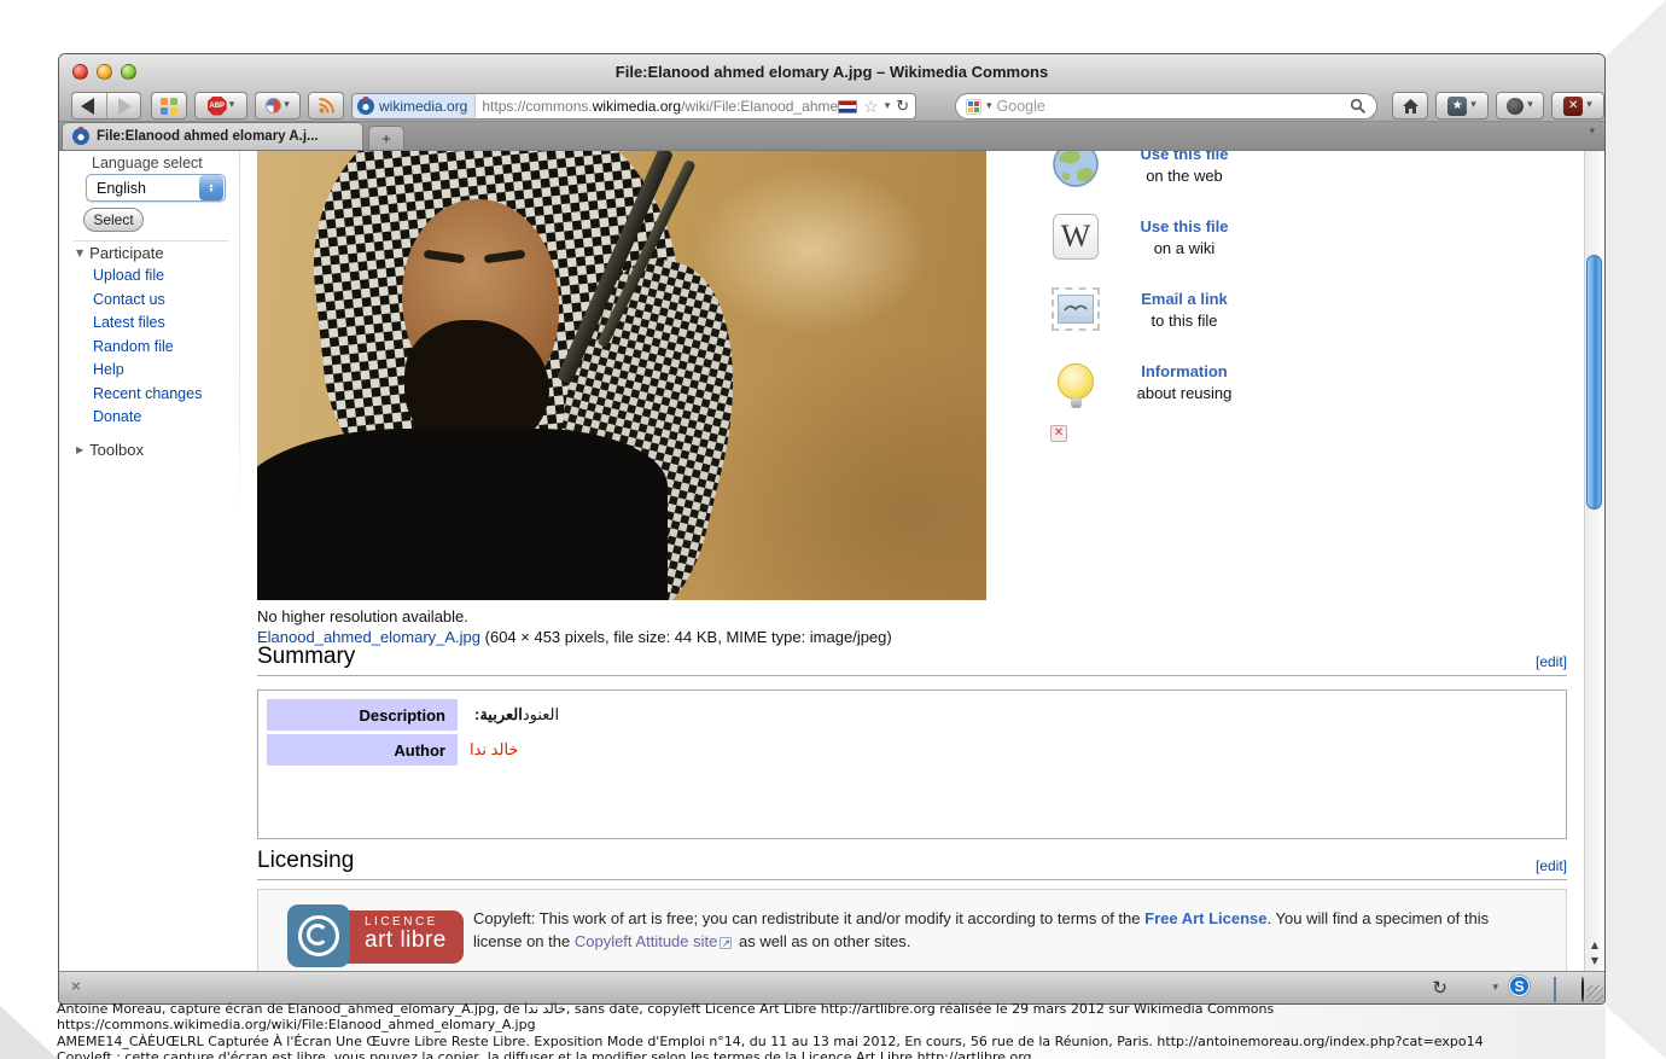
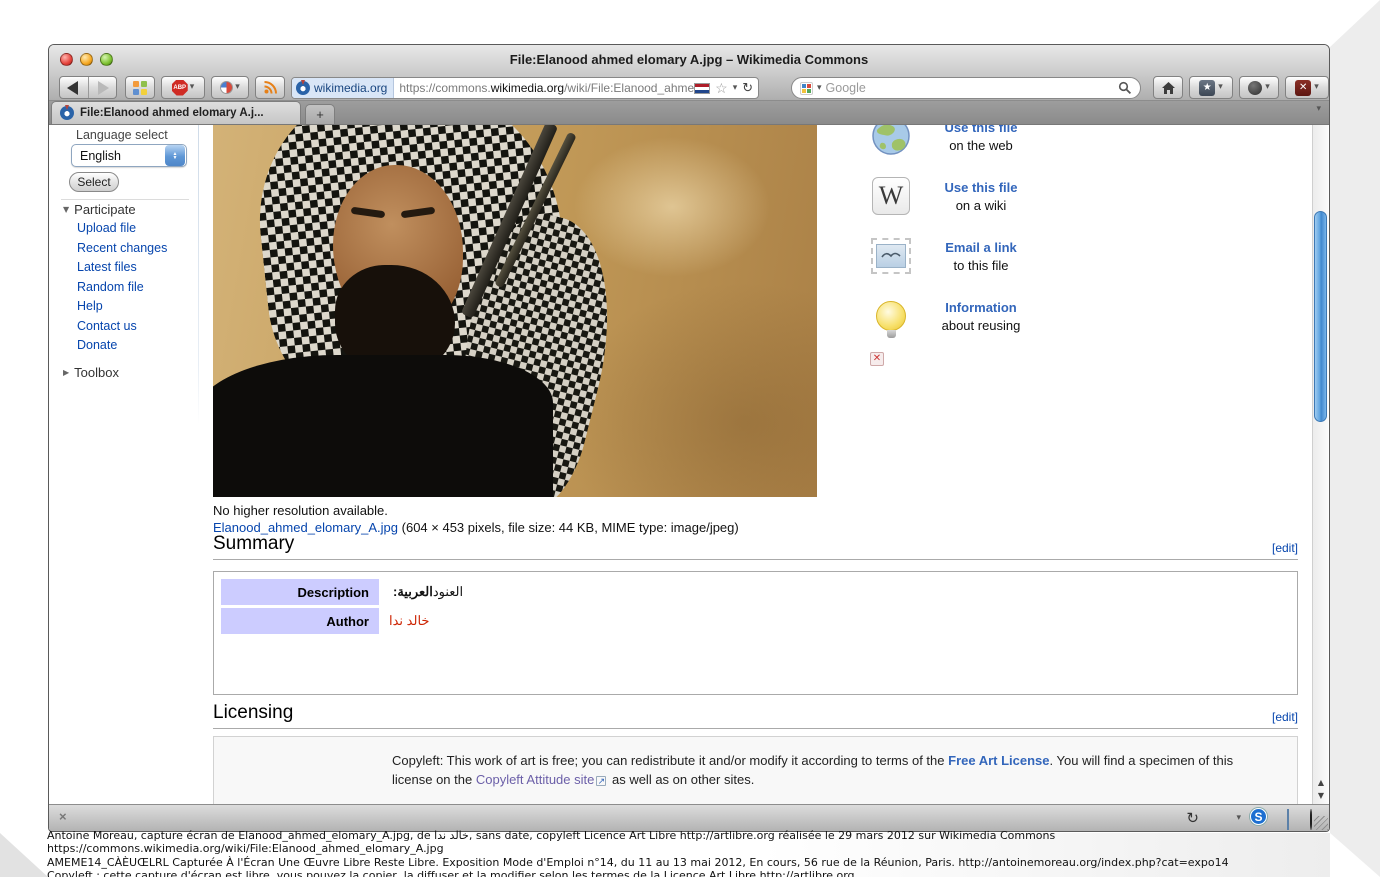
  File:Elanood ahmed elomary A.jpg – Wikimedia Commons
  ▾
  ▾
  wikimedia.org
  https://commons.wikimedia.org/wiki/File:Elanood_ahme
  ☆
  ▾
  ↻
  ▾
  Google
  ★
  ▾
  ▾
  ✕
  ▾
  File:Elanood ahmed elomary A.j...
  +
  ▾
  Language select
  English
  Select
  ▼
  Participate
  Upload file
- Contact us
+ Recent changes
  Latest files
  Random file
  Help
- Recent changes
+ Contact us
  Donate
  ▶
  Toolbox
  No higher resolution available.
  Elanood_ahmed_elomary_A.jpg (604 × 453 pixels, file size: 44 KB, MIME type: image/jpeg)
  Summary
  [edit]
  Description
  العنود
  العربية:
  Author
  خالد ندا
  Licensing
  [edit]
- LICENCE
- art libre
  Copyleft: This work of art is free; you can redistribute it and/or modify it according to terms of the Free Art License. You will find a specimen of this license on the Copyleft Attitude site ↗ as well as on other sites.
  Use this file
  on the web
  W
  Use this file
  on a wiki
  Email a link
  to this file
  Information
  about reusing
  ✕
  ▲
  ▼
  ×
  ↻
  ▾
  S
  Antoine Moreau, capture écran de Elanood_ahmed_elomary_A.jpg, de خالد ندا, sans date, copyleft Licence Art Libre http://artlibre.org réalisée le 29 mars 2012 sur Wikimedia Commons
  https://commons.wikimedia.org/wiki/File:Elanood_ahmed_elomary_A.jpg
  AMEME14_CÀÈUŒLRL Capturée À l'Écran Une Œuvre Libre Reste Libre. Exposition Mode d'Emploi n°14, du 11 au 13 mai 2012, En cours, 56 rue de la Réunion, Paris. http://antoinemoreau.org/index.php?cat=expo14
  Copyleft : cette capture d'écran est libre, vous pouvez la copier, la diffuser et la modifier selon les termes de la Licence Art Libre http://artlibre.org
